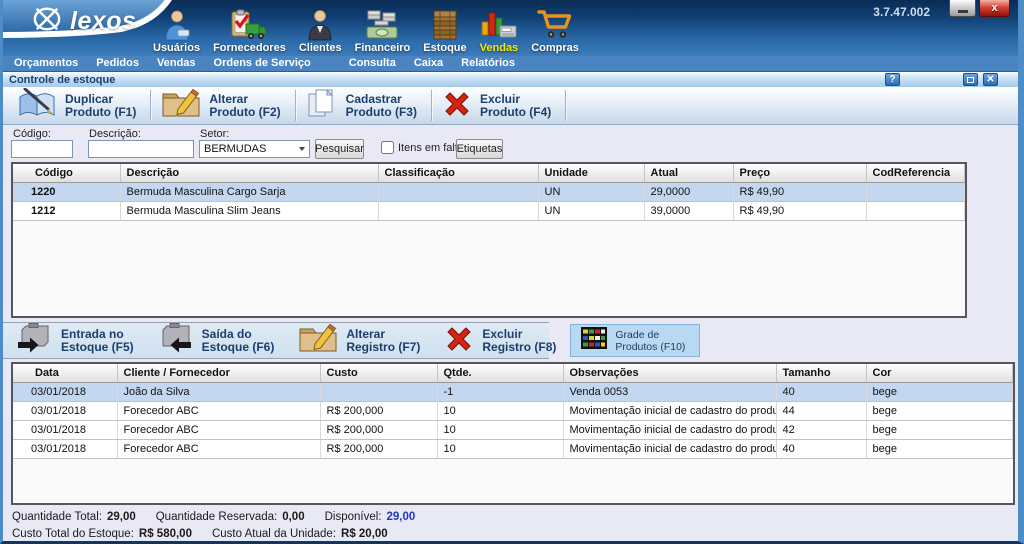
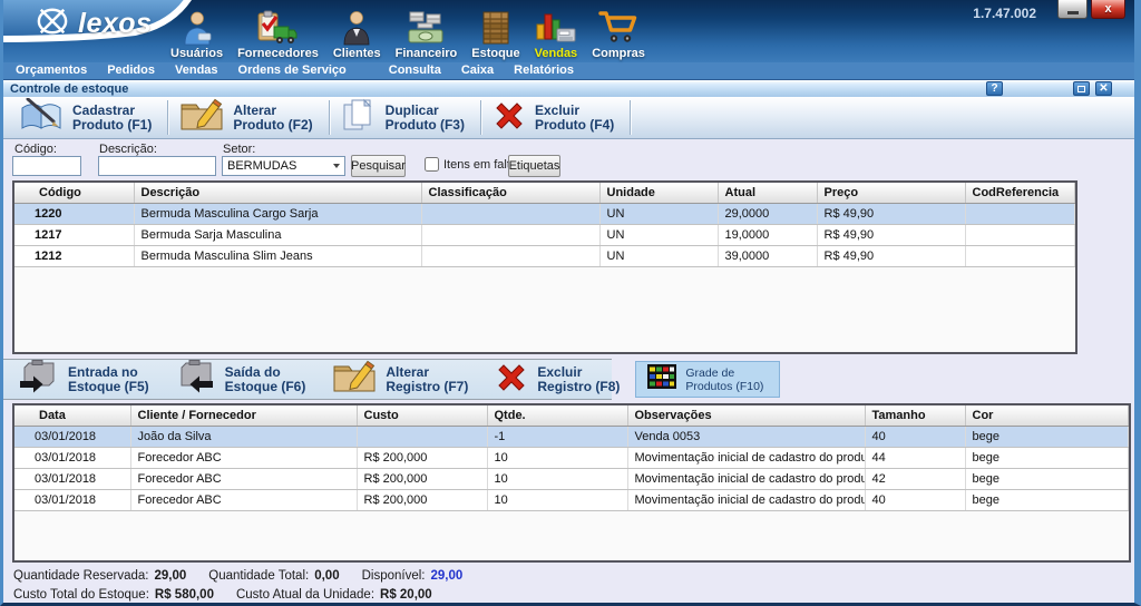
  lexos
- 3.7.47.002
+ 1.7.47.002
  x
  Usuários
  Fornecedores
  Clientes
  Financeiro
  Estoque
  Vendas
  Compras
  Orçamentos
  Pedidos
  Vendas
  Ordens de Serviço
  Consulta
  Caixa
  Relatórios
  Controle de estoque
  ?
  ✕
- Duplicar
+ Cadastrar
  Produto (F1)
  Alterar
  Produto (F2)
- Cadastrar
+ Duplicar
  Produto (F3)
  Excluir
  Produto (F4)
  Código:
  Descrição:
  Setor:
  BERMUDAS
  Pesquisar
  Itens em fal
  Etiquetas
  Código	Descrição	Classificação	Unidade	Atual	Preço	CodReferencia
  1220	Bermuda Masculina Cargo Sarja		UN	29,0000	R$ 49,90
+ 1217	Bermuda Sarja Masculina		UN	19,0000	R$ 49,90
  1212	Bermuda Masculina Slim Jeans		UN	39,0000	R$ 49,90
  Entrada no
  Estoque (F5)
  Saída do
  Estoque (F6)
  Alterar
  Registro (F7)
  Excluir
  Registro (F8)
  Grade de
  Produtos (F10)
  Data	Cliente / Fornecedor	Custo	Qtde.	Observações	Tamanho	Cor
  03/01/2018	João da Silva		-1	Venda 0053	40	bege
  03/01/2018	Forecedor ABC	R$ 200,000	10	Movimentação inicial de cadastro do prod	44	bege
  03/01/2018	Forecedor ABC	R$ 200,000	10	Movimentação inicial de cadastro do prod	42	bege
  03/01/2018	Forecedor ABC	R$ 200,000	10	Movimentação inicial de cadastro do prod	40	bege
- Quantidade Total:
+ Quantidade Reservada:
  29,00
- Quantidade Reservada:
+ Quantidade Total:
  0,00
  Disponível:
  29,00
  Custo Total do Estoque:
  R$ 580,00
  Custo Atual da Unidade:
  R$ 20,00
